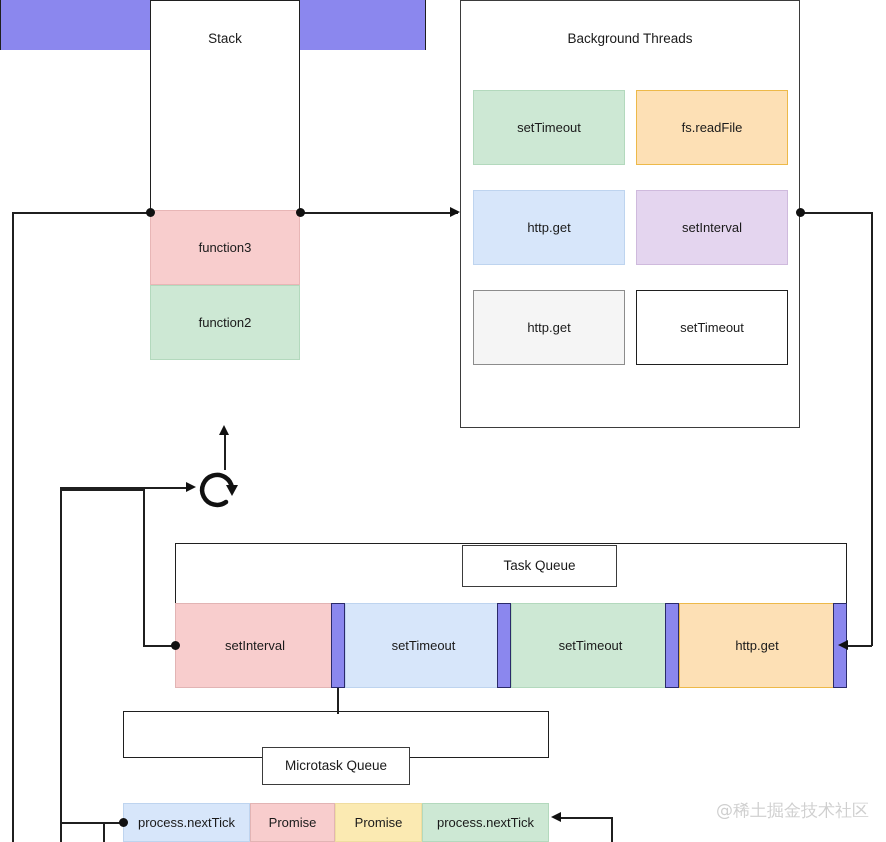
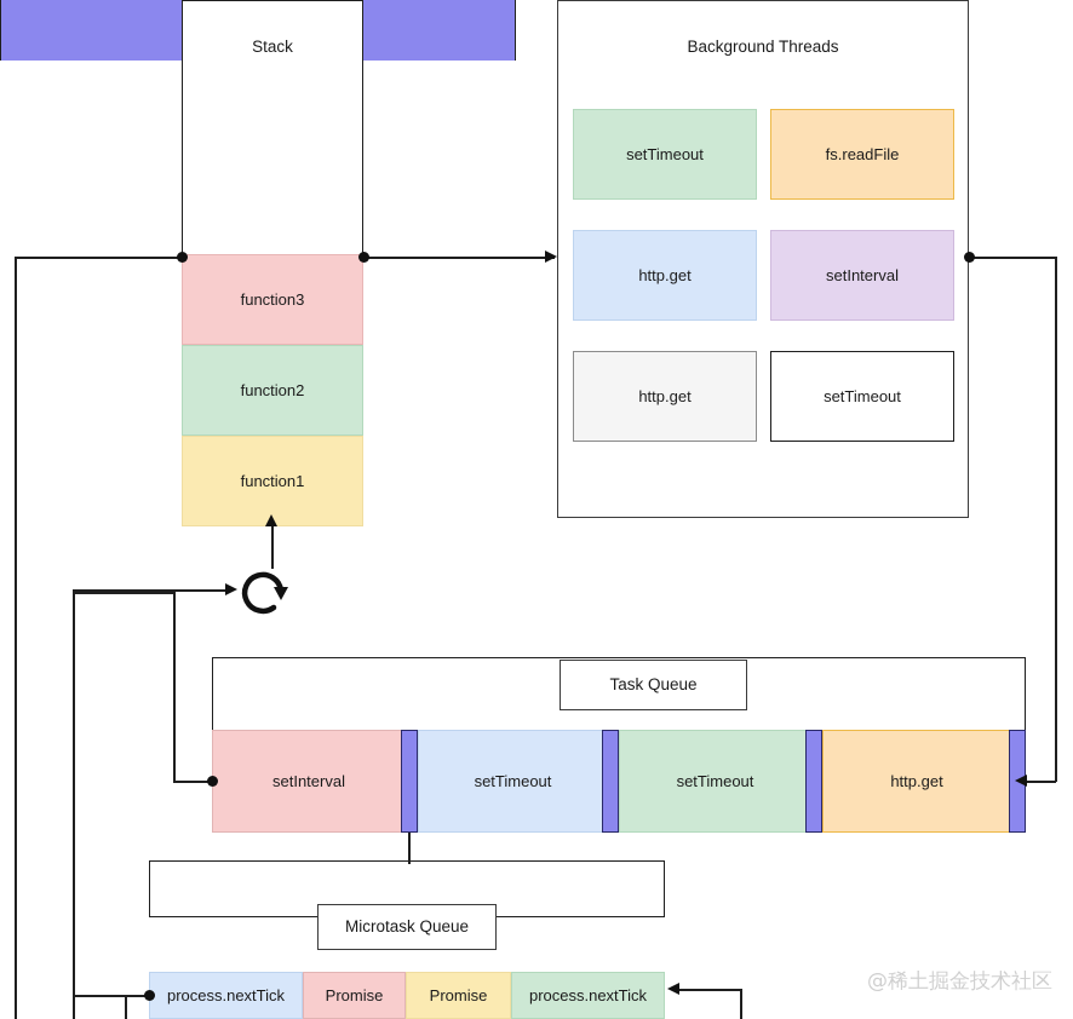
  Stack
  function3
  function2
+ function1
  Background Threads
  setTimeout
  fs.readFile
  http.get
  setInterval
  http.get
  setTimeout
  Task Queue
  setInterval
  setTimeout
  setTimeout
  http.get
  Microtask Queue
  process.nextTick
  Promise
  Promise
  process.nextTick
  @稀土掘金技术社区
